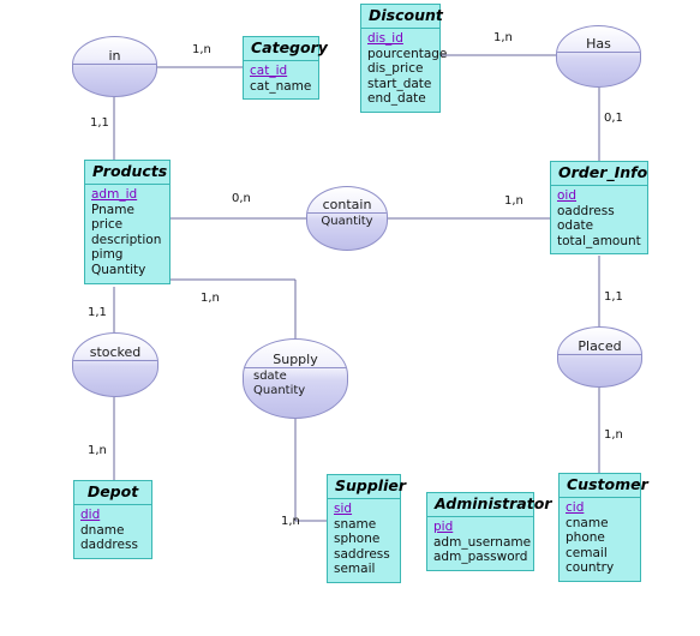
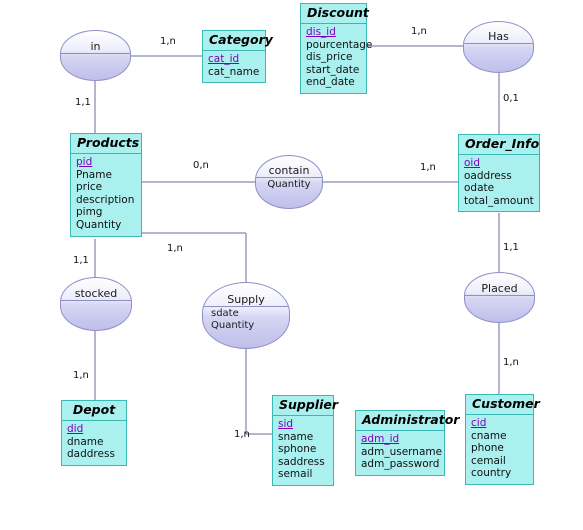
  Category
  cat_id
  cat_name
  Discount
  dis_id
  pourcentage
  dis_price
  start_date
  end_date
  Products
- adm_id
+ pid
  Pname
  price
  description
  pimg
  Quantity
  Order_Info
  oid
  oaddress
  odate
  total_amount
  Depot
  did
  dname
  daddress
  Supplier
  sid
  sname
  sphone
  saddress
  semail
  Administrator
- pid
+ adm_id
  adm_username
  adm_password
  Customer
  cid
  cname
  phone
  cemail
  country
  in
  Has
  contain
  Quantity
  stocked
  Supply
  sdate
  Quantity
  Placed
  1,n
  1,1
  1,n
  0,1
  0,n
  1,n
  1,n
  1,1
  1,n
  1,n
  1,1
  1,n
